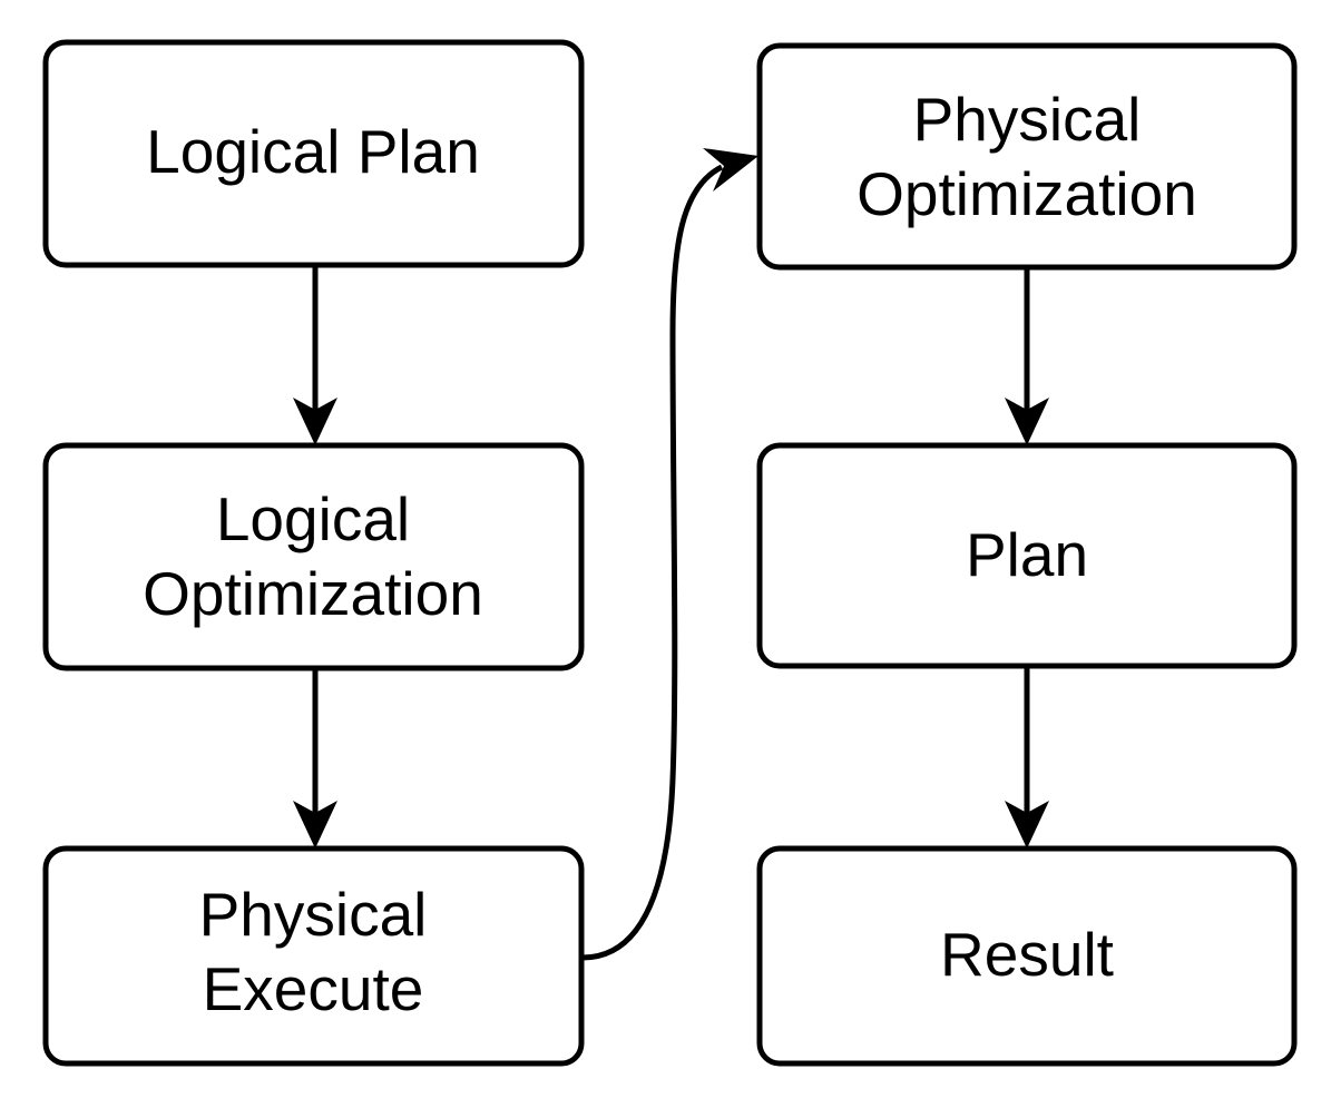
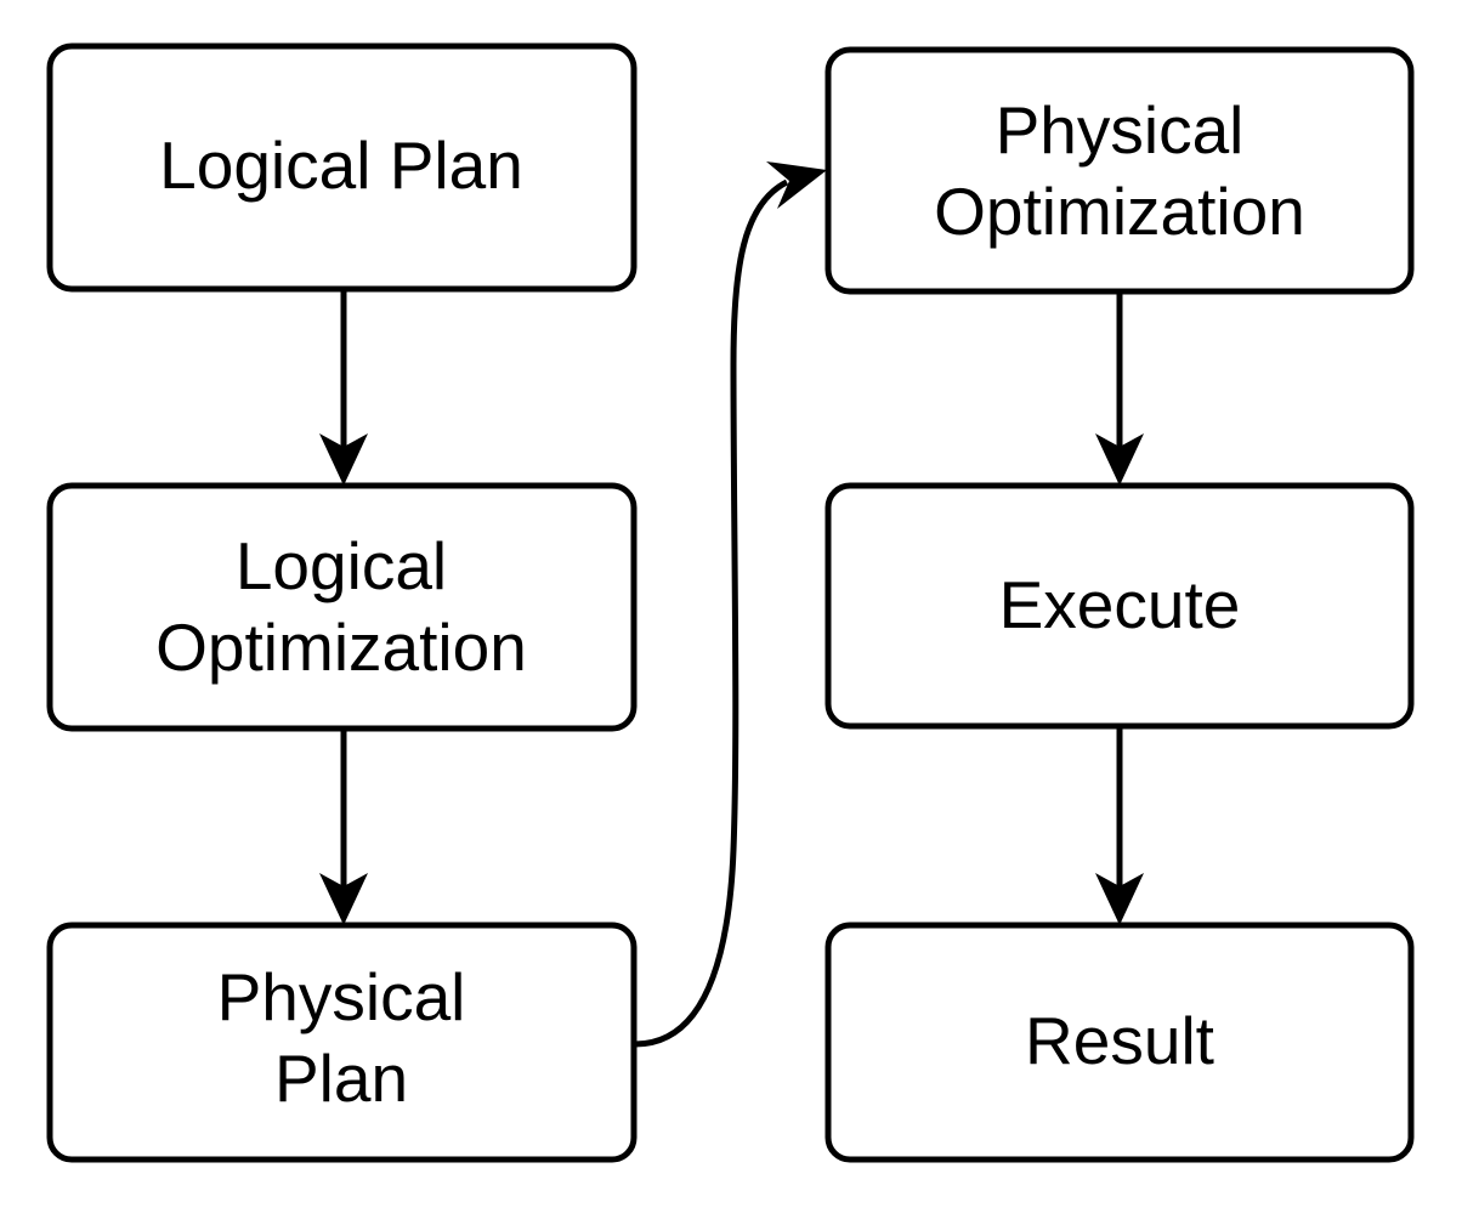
  Logical Plan
  Logical
  Optimization
  Physical
- Execute
+ Plan
  Physical
  Optimization
- Plan
+ Execute
  Result
